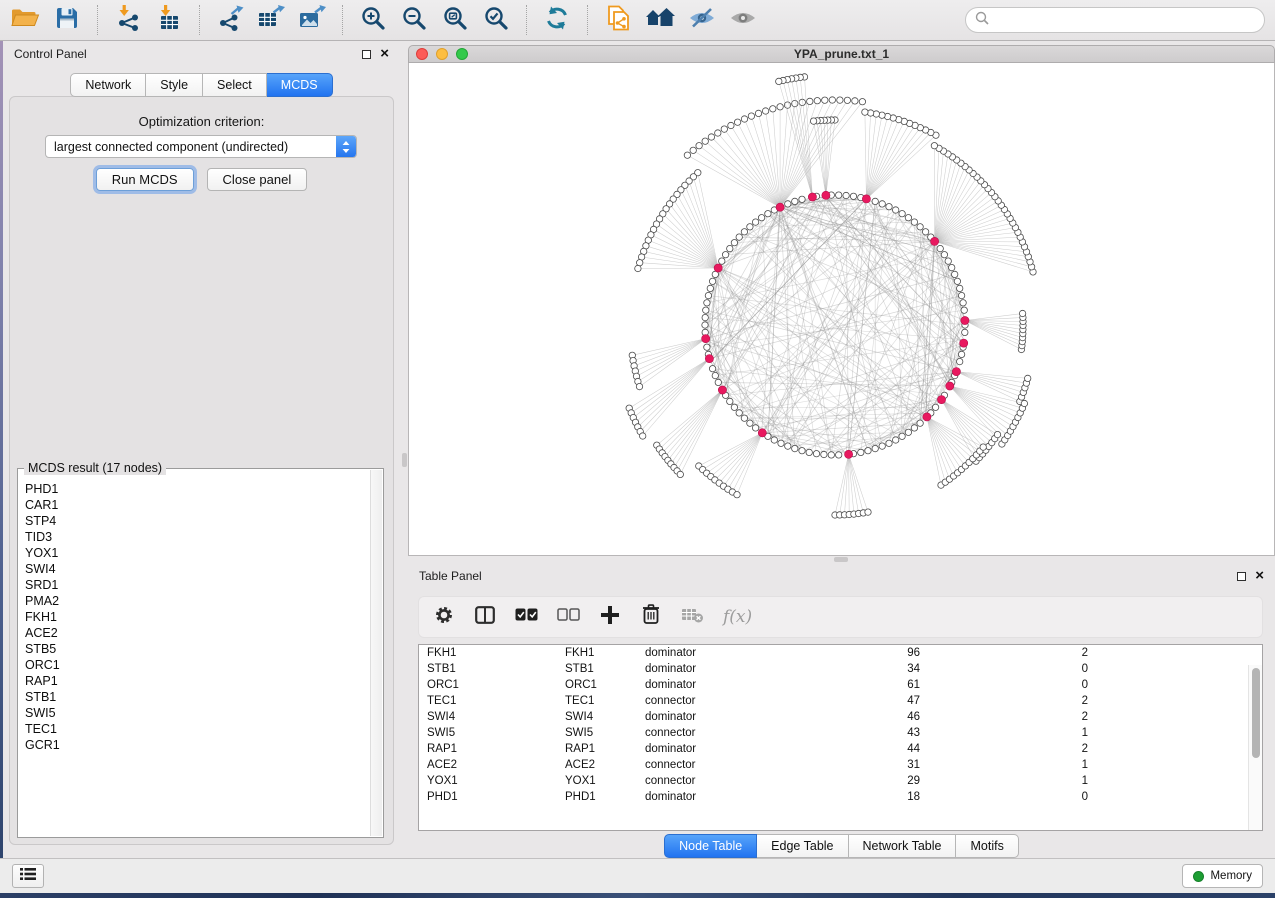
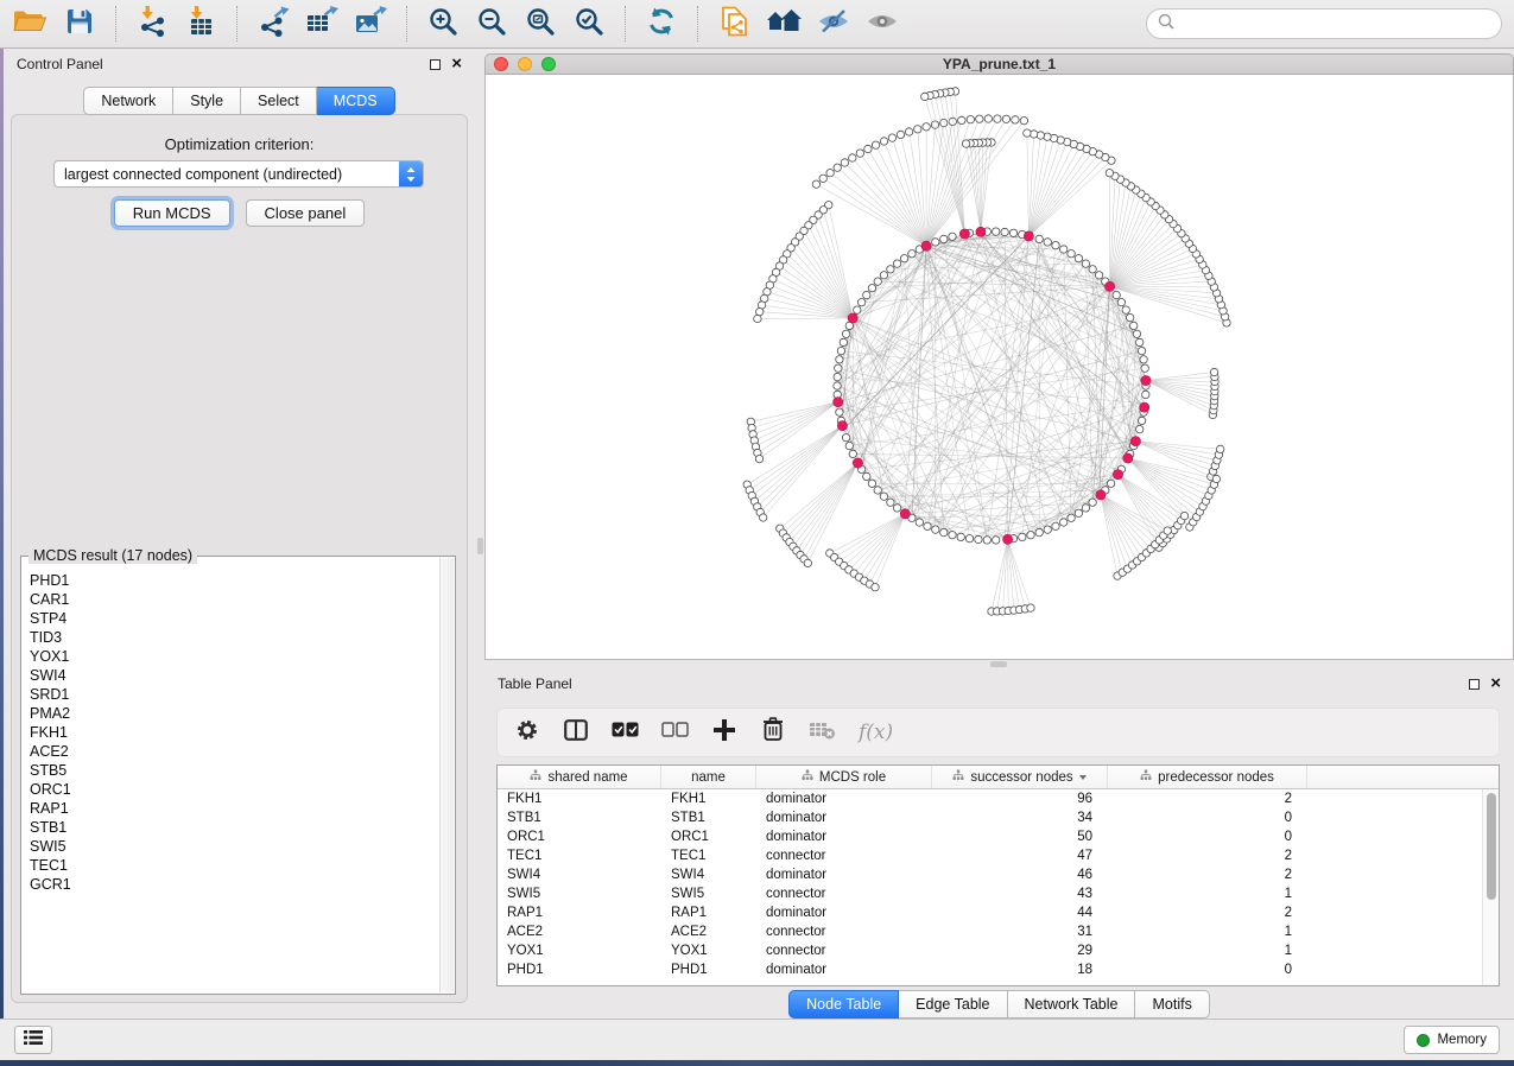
  Control Panel
  ×
  Network
  Style
  Select
  MCDS
  Optimization criterion:
  largest connected component (undirected)
  Run MCDS
  Close panel
  MCDS result (17 nodes)
  PHD1
  CAR1
  STP4
  TID3
  YOX1
  SWI4
  SRD1
  PMA2
  FKH1
  ACE2
  STB5
  ORC1
  RAP1
  STB1
  SWI5
  TEC1
  GCR1
  YPA_prune.txt_1
  Table Panel
  ×
  f(x)
+ shared name
+ name
+ MCDS role
+ successor nodes
+ predecessor nodes
  FKH1
  FKH1
  dominator
  96
  2
  STB1
  STB1
  dominator
  34
  0
  ORC1
  ORC1
  dominator
- 61
+ 50
  0
  TEC1
  TEC1
  connector
  47
  2
  SWI4
  SWI4
  dominator
  46
  2
  SWI5
  SWI5
  connector
  43
  1
  RAP1
  RAP1
  dominator
  44
  2
  ACE2
  ACE2
  connector
  31
  1
  YOX1
  YOX1
  connector
  29
  1
  PHD1
  PHD1
  dominator
  18
  0
  Node Table
  Edge Table
  Network Table
  Motifs
  Memory
